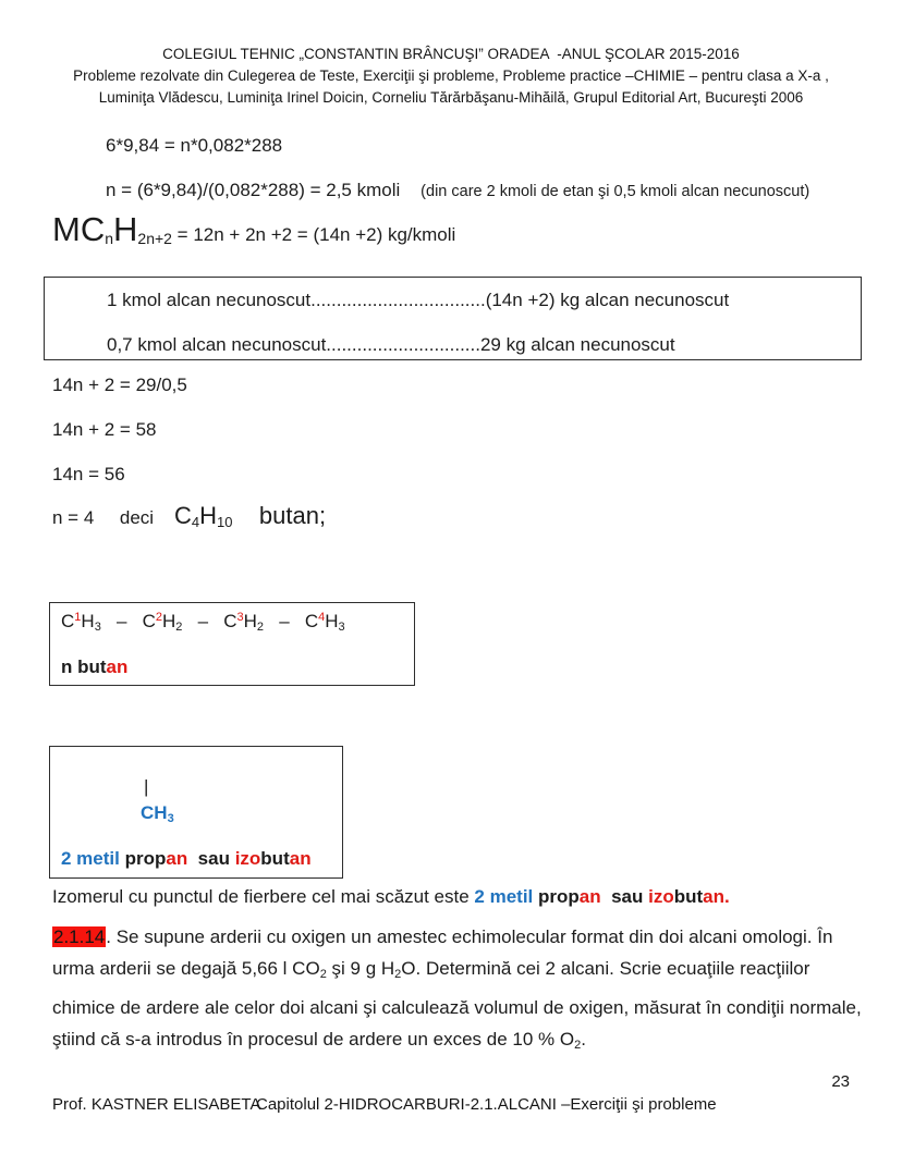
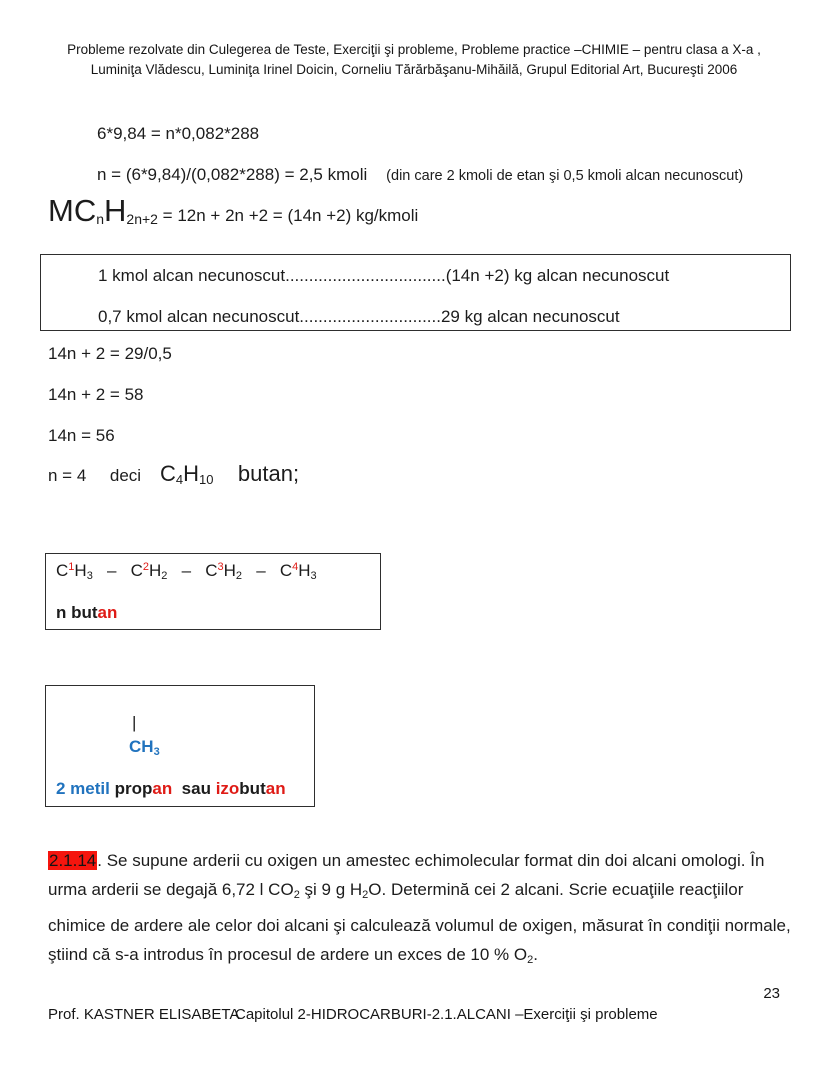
- COLEGIUL TEHNIC „CONSTANTIN BRÂNCUŞI” ORADEA -ANUL ŞCOLAR 2015-2016
  Probleme rezolvate din Culegerea de Teste, Exerciţii şi probleme, Probleme practice –CHIMIE – pentru clasa a X-a ,
  Luminiţa Vlădescu, Luminiţa Irinel Doicin, Corneliu Tărărbăşanu-Mihăilă, Grupul Editorial Art, Bucureşti 2006
  6*9,84 = n*0,082*288
  n = (6*9,84)/(0,082*288) = 2,5 kmoli (din care 2 kmoli de etan şi 0,5 kmoli alcan necunoscut)
  MCnH2n+2 = 12n + 2n +2 = (14n +2) kg/kmoli
  1 kmol alcan necunoscut..................................(14n +2) kg alcan necunoscut
  0,7 kmol alcan necunoscut..............................29 kg alcan necunoscut
  14n + 2 = 29/0,5
  14n + 2 = 58
  14n = 56
  n = 4 deci C4H10 butan;
  C1H3 – C2H2 – C3H2 – C4H3
  n butan
  |
  CH3
  2 metil propan sau izobutan
- Izomerul cu punctul de fierbere cel mai scăzut este 2 metil propan sau izobutan.
- 2.1.14. Se supune arderii cu oxigen un amestec echimolecular format din doi alcani omologi. În urma arderii se degajă 5,66 l CO2 şi 9 g H2O. Determină cei 2 alcani. Scrie ecuaţiile reacţiilor chimice de ardere ale celor doi alcani şi calculează volumul de oxigen, măsurat în condiţii normale, ştiind că s-a introdus în procesul de ardere un exces de 10 % O2.
+ 2.1.14. Se supune arderii cu oxigen un amestec echimolecular format din doi alcani omologi. În urma arderii se degajă 6,72 l CO2 şi 9 g H2O. Determină cei 2 alcani. Scrie ecuaţiile reacţiilor chimice de ardere ale celor doi alcani şi calculează volumul de oxigen, măsurat în condiţii normale, ştiind că s-a introdus în procesul de ardere un exces de 10 % O2.
  23
  Prof. KASTNER ELISABETA
  Capitolul 2-HIDROCARBURI-2.1.ALCANI –Exerciţii şi probleme
